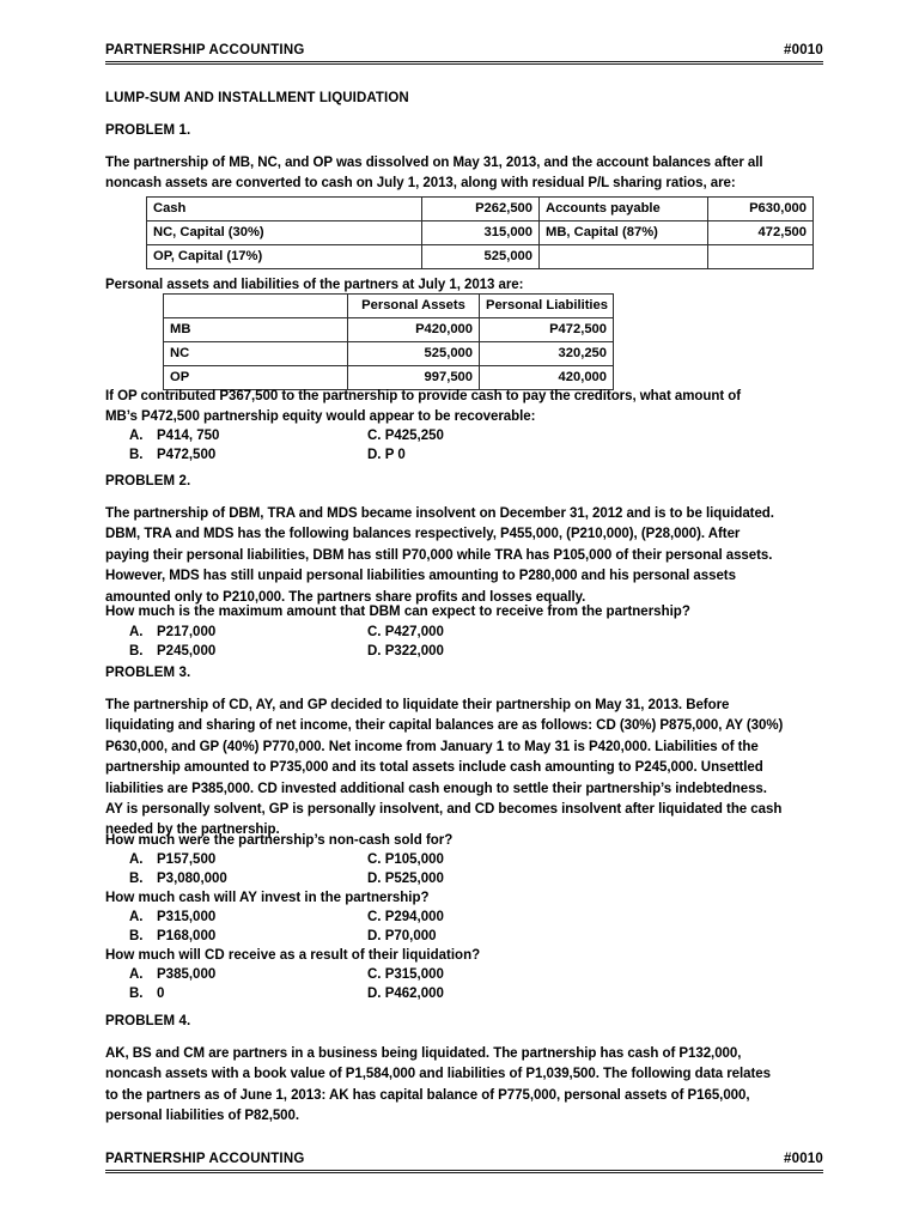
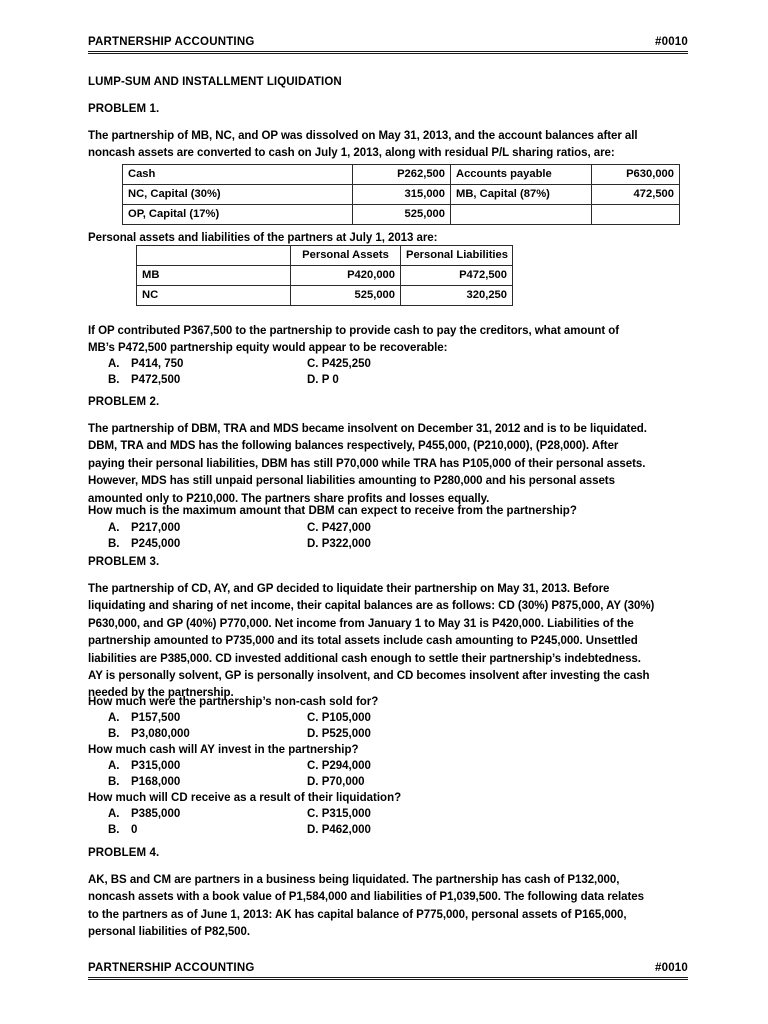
  PARTNERSHIP ACCOUNTING
  #0010
  LUMP-SUM AND INSTALLMENT LIQUIDATION
  PROBLEM 1.
  The partnership of MB, NC, and OP was dissolved on May 31, 2013, and the account balances after all
  noncash assets are converted to cash on July 1, 2013, along with residual P/L sharing ratios, are:
  Cash	P262,500	Accounts payable	P630,000
  NC, Capital (30%)	315,000	MB, Capital (87%)	472,500
  OP, Capital (17%)	525,000
  Personal assets and liabilities of the partners at July 1, 2013 are:
  	Personal Assets	Personal Liabilities
  MB	P420,000	P472,500
  NC	525,000	320,250
- OP	997,500	420,000
  If OP contributed P367,500 to the partnership to provide cash to pay the creditors, what amount of
  MB’s P472,500 partnership equity would appear to be recoverable:
  A. P414, 750
  C. P425,250
  B. P472,500
  D. P 0
  PROBLEM 2.
  The partnership of DBM, TRA and MDS became insolvent on December 31, 2012 and is to be liquidated.
  DBM, TRA and MDS has the following balances respectively, P455,000, (P210,000), (P28,000). After
  paying their personal liabilities, DBM has still P70,000 while TRA has P105,000 of their personal assets.
  However, MDS has still unpaid personal liabilities amounting to P280,000 and his personal assets
  amounted only to P210,000. The partners share profits and losses equally.
  How much is the maximum amount that DBM can expect to receive from the partnership?
  A. P217,000
  C. P427,000
  B. P245,000
  D. P322,000
  PROBLEM 3.
  The partnership of CD, AY, and GP decided to liquidate their partnership on May 31, 2013. Before
  liquidating and sharing of net income, their capital balances are as follows: CD (30%) P875,000, AY (30%)
  P630,000, and GP (40%) P770,000. Net income from January 1 to May 31 is P420,000. Liabilities of the
  partnership amounted to P735,000 and its total assets include cash amounting to P245,000. Unsettled
  liabilities are P385,000. CD invested additional cash enough to settle their partnership’s indebtedness.
- AY is personally solvent, GP is personally insolvent, and CD becomes insolvent after liquidated the cash
+ AY is personally solvent, GP is personally insolvent, and CD becomes insolvent after investing the cash
  needed by the partnership.
  How much were the partnership’s non-cash sold for?
  A. P157,500
  C. P105,000
  B. P3,080,000
  D. P525,000
  How much cash will AY invest in the partnership?
  A. P315,000
  C. P294,000
  B. P168,000
  D. P70,000
  How much will CD receive as a result of their liquidation?
  A. P385,000
  C. P315,000
  B. 0
  D. P462,000
  PROBLEM 4.
  AK, BS and CM are partners in a business being liquidated. The partnership has cash of P132,000,
  noncash assets with a book value of P1,584,000 and liabilities of P1,039,500. The following data relates
  to the partners as of June 1, 2013: AK has capital balance of P775,000, personal assets of P165,000,
  personal liabilities of P82,500.
  PARTNERSHIP ACCOUNTING
  #0010
